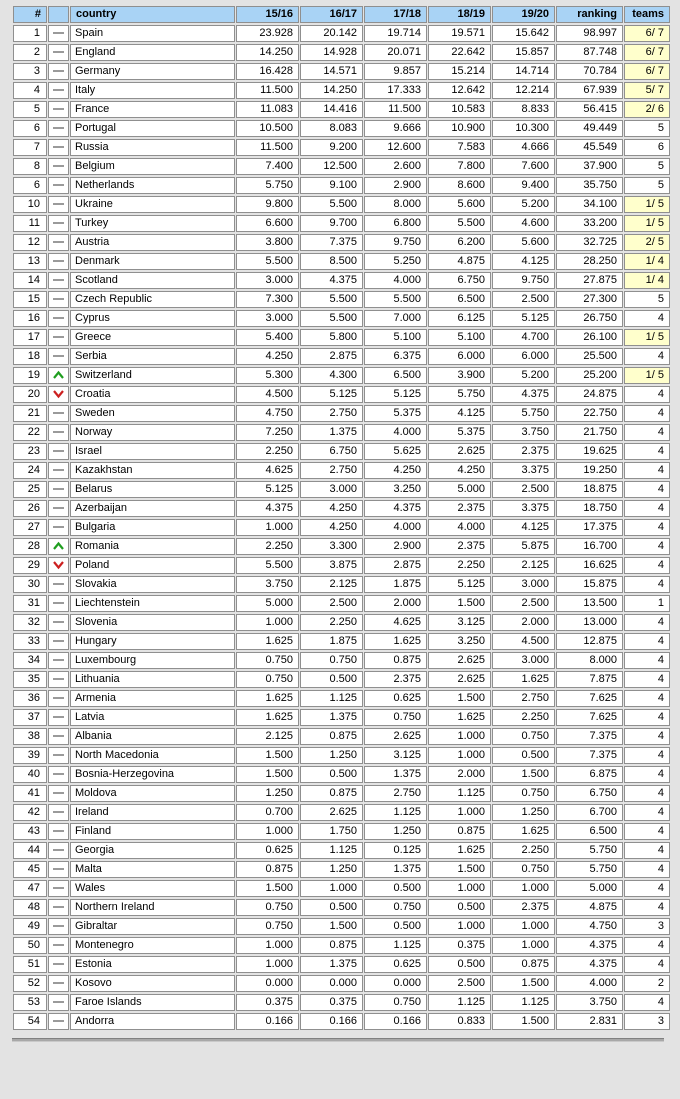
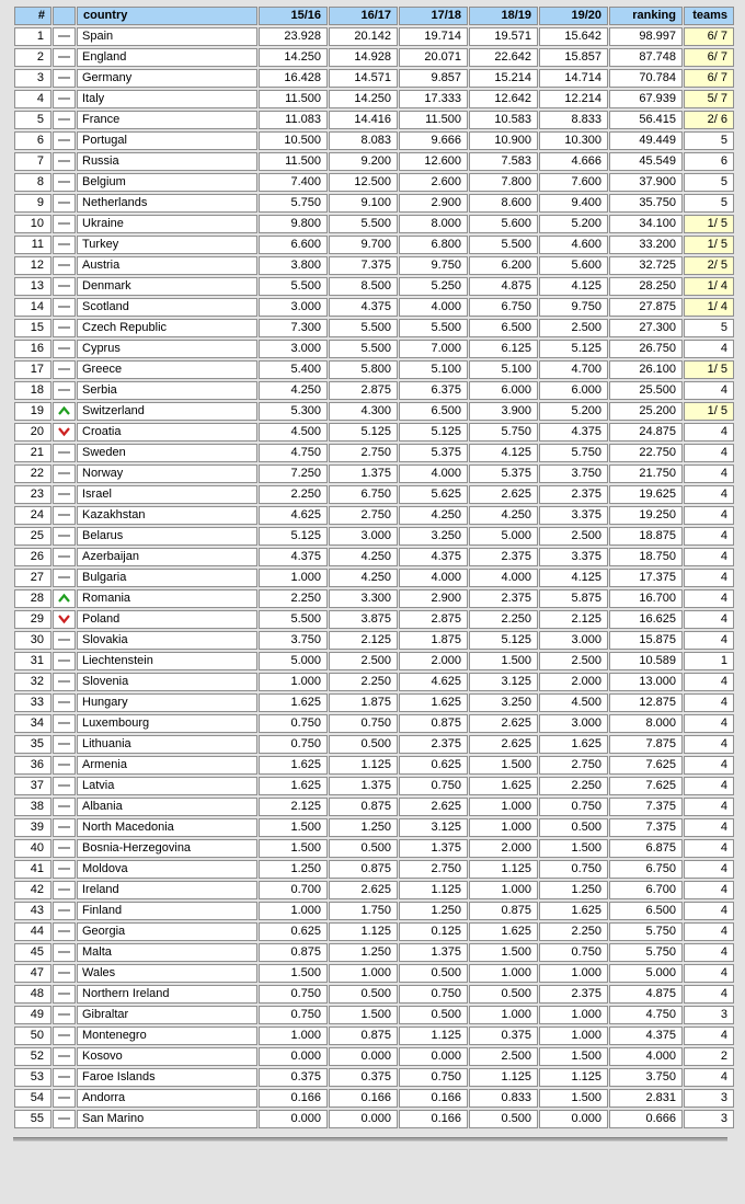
  #		country	15/16	16/17	17/18	18/19	19/20	ranking	teams
  1		Spain	23.928	20.142	19.714	19.571	15.642	98.997	6/ 7
  2		England	14.250	14.928	20.071	22.642	15.857	87.748	6/ 7
  3		Germany	16.428	14.571	9.857	15.214	14.714	70.784	6/ 7
  4		Italy	11.500	14.250	17.333	12.642	12.214	67.939	5/ 7
  5		France	11.083	14.416	11.500	10.583	8.833	56.415	2/ 6
  6		Portugal	10.500	8.083	9.666	10.900	10.300	49.449	5
  7		Russia	11.500	9.200	12.600	7.583	4.666	45.549	6
  8		Belgium	7.400	12.500	2.600	7.800	7.600	37.900	5
- 6		Netherlands	5.750	9.100	2.900	8.600	9.400	35.750	5
+ 9		Netherlands	5.750	9.100	2.900	8.600	9.400	35.750	5
  10		Ukraine	9.800	5.500	8.000	5.600	5.200	34.100	1/ 5
  11		Turkey	6.600	9.700	6.800	5.500	4.600	33.200	1/ 5
  12		Austria	3.800	7.375	9.750	6.200	5.600	32.725	2/ 5
  13		Denmark	5.500	8.500	5.250	4.875	4.125	28.250	1/ 4
  14		Scotland	3.000	4.375	4.000	6.750	9.750	27.875	1/ 4
  15		Czech Republic	7.300	5.500	5.500	6.500	2.500	27.300	5
  16		Cyprus	3.000	5.500	7.000	6.125	5.125	26.750	4
  17		Greece	5.400	5.800	5.100	5.100	4.700	26.100	1/ 5
  18		Serbia	4.250	2.875	6.375	6.000	6.000	25.500	4
  19		Switzerland	5.300	4.300	6.500	3.900	5.200	25.200	1/ 5
  20		Croatia	4.500	5.125	5.125	5.750	4.375	24.875	4
  21		Sweden	4.750	2.750	5.375	4.125	5.750	22.750	4
  22		Norway	7.250	1.375	4.000	5.375	3.750	21.750	4
  23		Israel	2.250	6.750	5.625	2.625	2.375	19.625	4
  24		Kazakhstan	4.625	2.750	4.250	4.250	3.375	19.250	4
  25		Belarus	5.125	3.000	3.250	5.000	2.500	18.875	4
  26		Azerbaijan	4.375	4.250	4.375	2.375	3.375	18.750	4
  27		Bulgaria	1.000	4.250	4.000	4.000	4.125	17.375	4
  28		Romania	2.250	3.300	2.900	2.375	5.875	16.700	4
  29		Poland	5.500	3.875	2.875	2.250	2.125	16.625	4
  30		Slovakia	3.750	2.125	1.875	5.125	3.000	15.875	4
- 31		Liechtenstein	5.000	2.500	2.000	1.500	2.500	13.500	1
+ 31		Liechtenstein	5.000	2.500	2.000	1.500	2.500	10.589	1
  32		Slovenia	1.000	2.250	4.625	3.125	2.000	13.000	4
  33		Hungary	1.625	1.875	1.625	3.250	4.500	12.875	4
  34		Luxembourg	0.750	0.750	0.875	2.625	3.000	8.000	4
  35		Lithuania	0.750	0.500	2.375	2.625	1.625	7.875	4
  36		Armenia	1.625	1.125	0.625	1.500	2.750	7.625	4
  37		Latvia	1.625	1.375	0.750	1.625	2.250	7.625	4
  38		Albania	2.125	0.875	2.625	1.000	0.750	7.375	4
  39		North Macedonia	1.500	1.250	3.125	1.000	0.500	7.375	4
  40		Bosnia-Herzegovina	1.500	0.500	1.375	2.000	1.500	6.875	4
  41		Moldova	1.250	0.875	2.750	1.125	0.750	6.750	4
  42		Ireland	0.700	2.625	1.125	1.000	1.250	6.700	4
  43		Finland	1.000	1.750	1.250	0.875	1.625	6.500	4
  44		Georgia	0.625	1.125	0.125	1.625	2.250	5.750	4
  45		Malta	0.875	1.250	1.375	1.500	0.750	5.750	4
  47		Wales	1.500	1.000	0.500	1.000	1.000	5.000	4
  48		Northern Ireland	0.750	0.500	0.750	0.500	2.375	4.875	4
  49		Gibraltar	0.750	1.500	0.500	1.000	1.000	4.750	3
  50		Montenegro	1.000	0.875	1.125	0.375	1.000	4.375	4
- 51		Estonia	1.000	1.375	0.625	0.500	0.875	4.375	4
  52		Kosovo	0.000	0.000	0.000	2.500	1.500	4.000	2
  53		Faroe Islands	0.375	0.375	0.750	1.125	1.125	3.750	4
  54		Andorra	0.166	0.166	0.166	0.833	1.500	2.831	3
+ 55		San Marino	0.000	0.000	0.166	0.500	0.000	0.666	3
